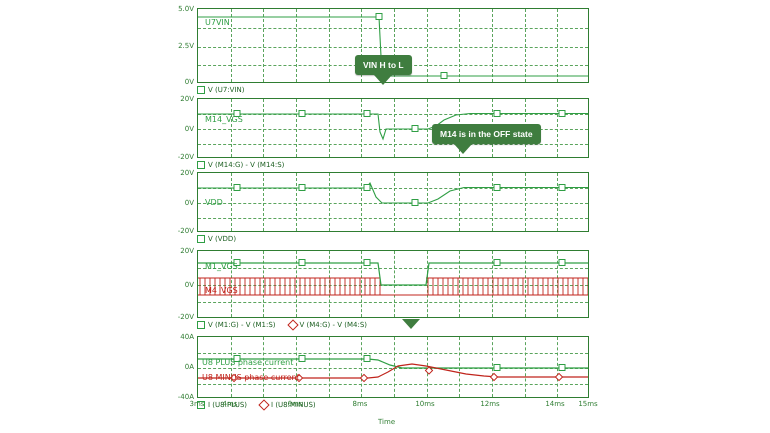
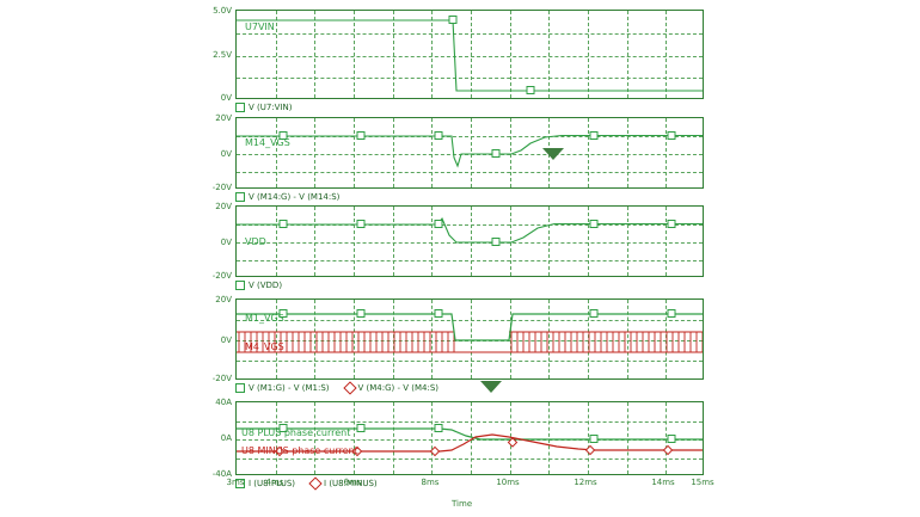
  5.0V
  2.5V
  0V
  U7VIN
  V (U7:VIN)
  20V
  0V
  -20V
  M14_VGS
  V (M14:G) - V (M14:S)
  20V
  0V
  -20V
  VDD
  V (VDD)
  20V
  0V
  -20V
  M1_VGS
  M4_VGS
  V (M1:G) - V (M1:S)
  V (M4:G) - V (M4:S)
  40A
  0A
  -40A
  U8 PLUS phase current
  U8 MINUS phase current
  I (U8:PLUS)
  I (U8:MINUS)
  3ms
  4ms
  6ms
  8ms
  10ms
  12ms
  14ms
  15ms
  Time
- VIN H to L
- M14 is in the OFF state
